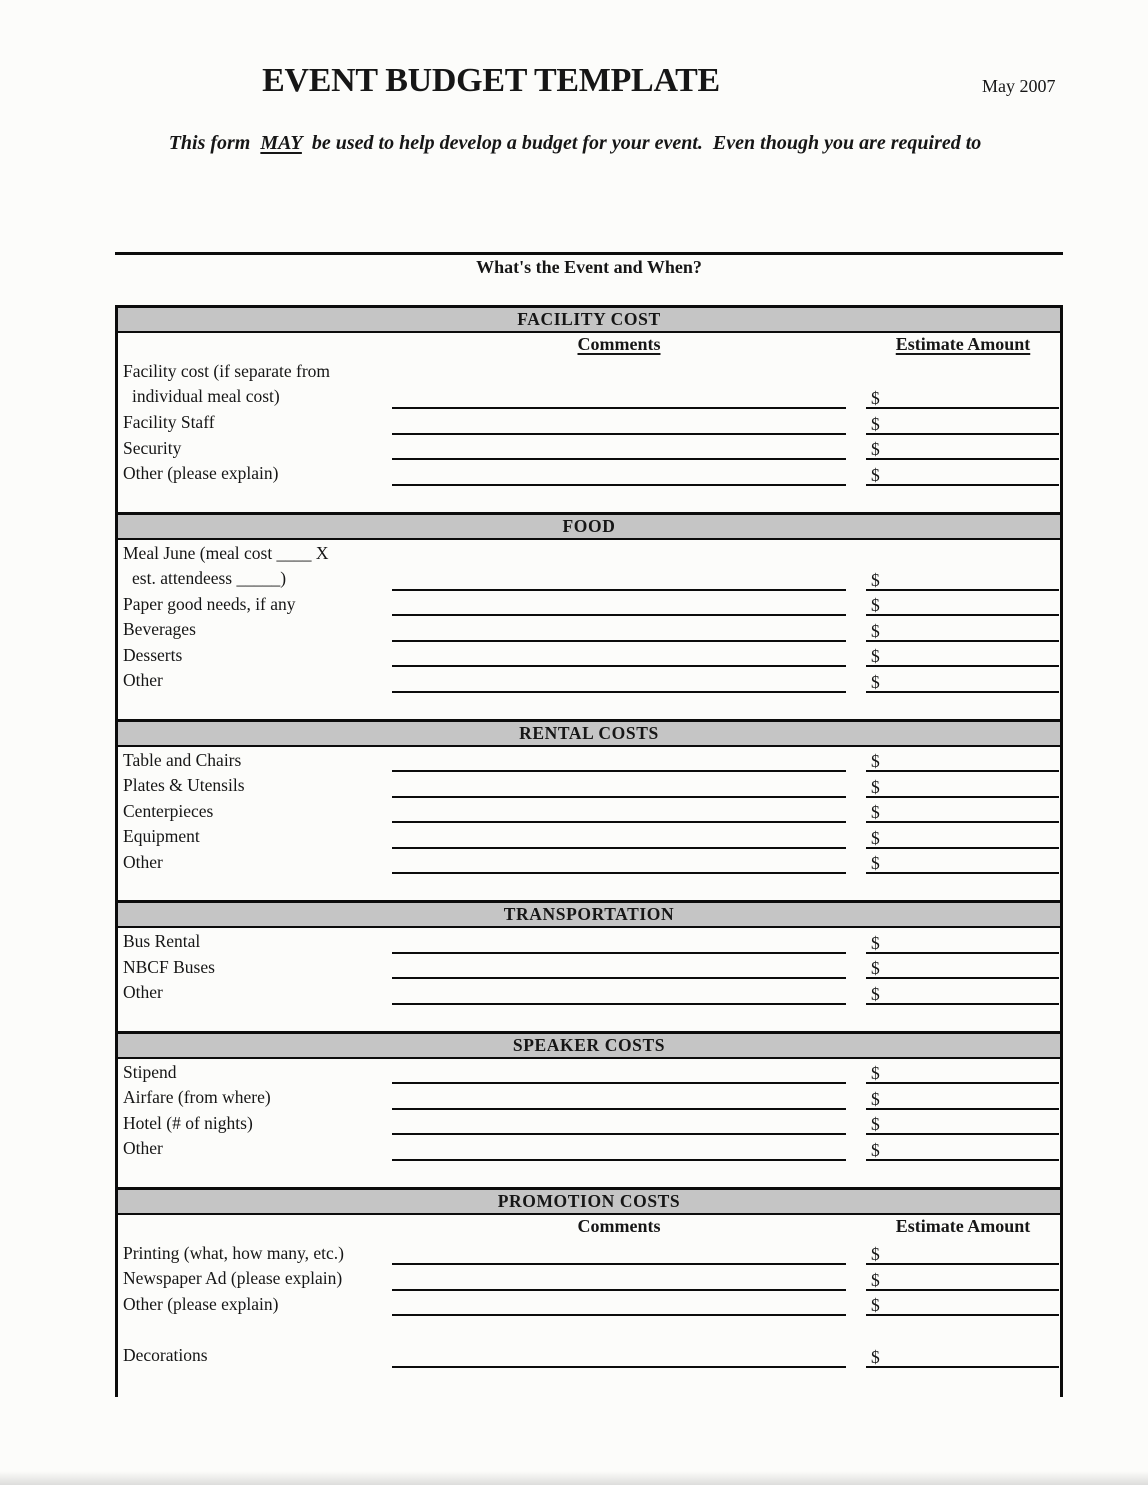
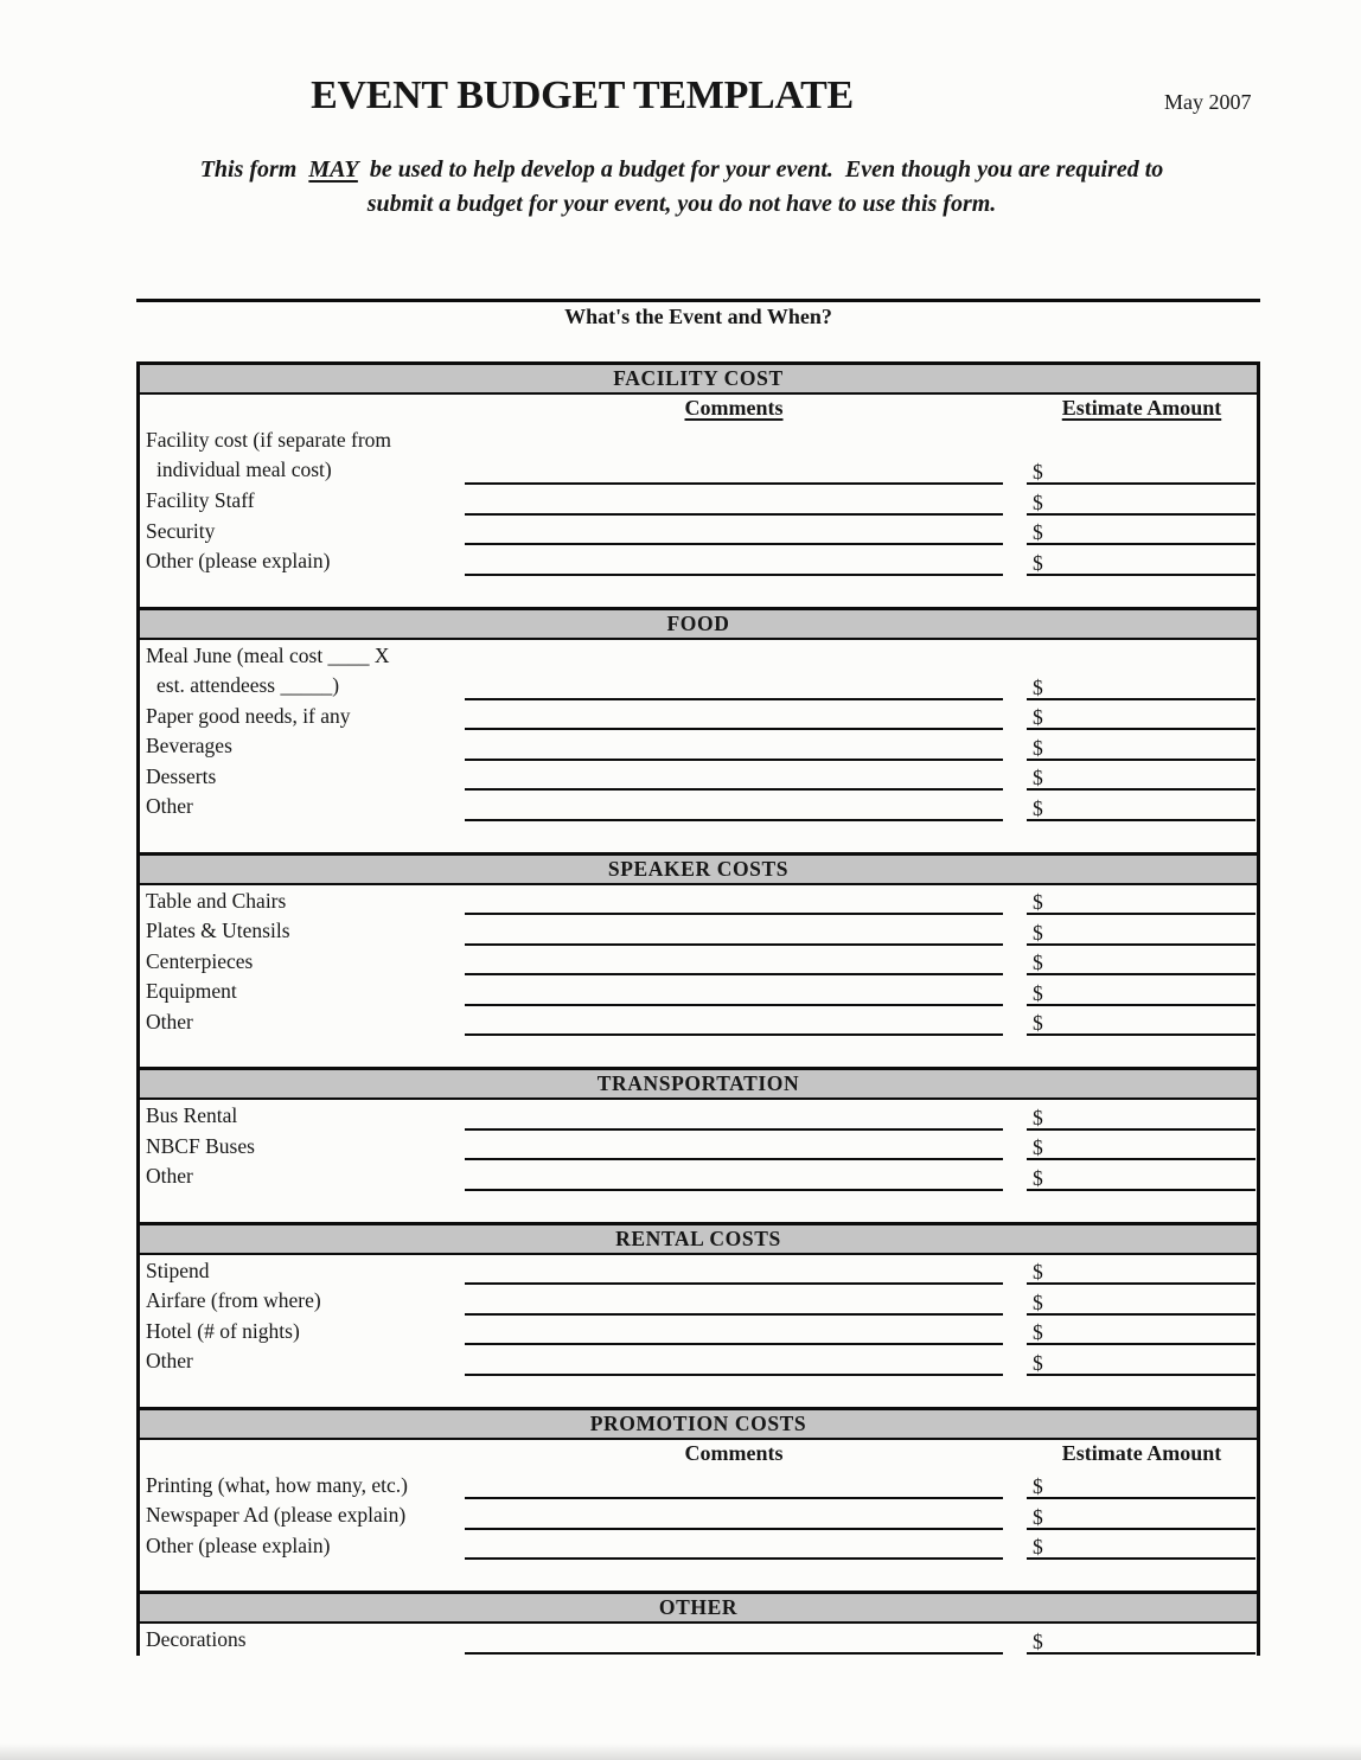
  EVENT BUDGET TEMPLATE
  May 2007
  This form MAY be used to help develop a budget for your event. Even though you are required to
+ submit a budget for your event, you do not have to use this form.
  What's the Event and When?
  FACILITY COST
  Comments
  Estimate Amount
  Facility cost (if separate from
  individual meal cost)
  $
  Facility Staff
  $
  Security
  $
  Other (please explain)
  $
  FOOD
  Meal June (meal cost ____ X
  est. attendeess _____)
  $
  Paper good needs, if any
  $
  Beverages
  $
  Desserts
  $
  Other
  $
- RENTAL COSTS
+ SPEAKER COSTS
  Table and Chairs
  $
  Plates & Utensils
  $
  Centerpieces
  $
  Equipment
  $
  Other
  $
  TRANSPORTATION
  Bus Rental
  $
  NBCF Buses
  $
  Other
  $
- SPEAKER COSTS
+ RENTAL COSTS
  Stipend
  $
  Airfare (from where)
  $
  Hotel (# of nights)
  $
  Other
  $
  PROMOTION COSTS
  Comments
  Estimate Amount
  Printing (what, how many, etc.)
  $
  Newspaper Ad (please explain)
  $
  Other (please explain)
  $
+ OTHER
  Decorations
  $
